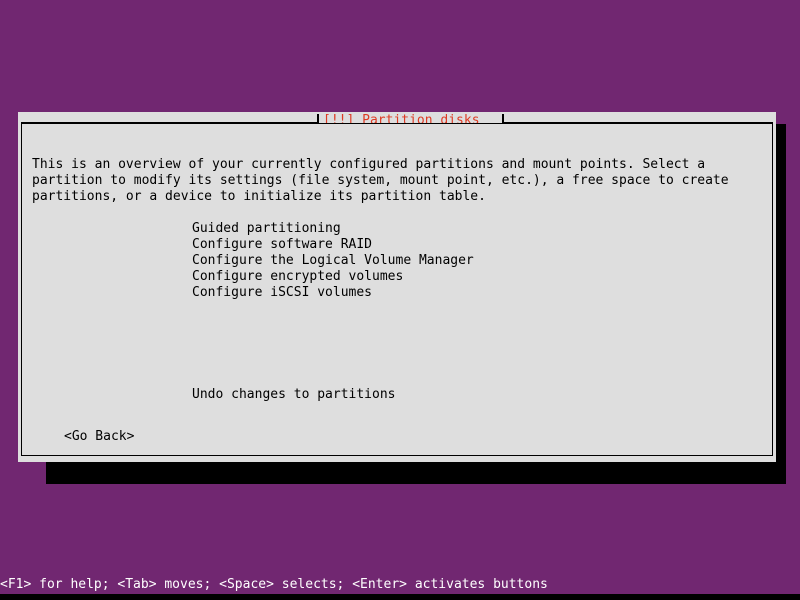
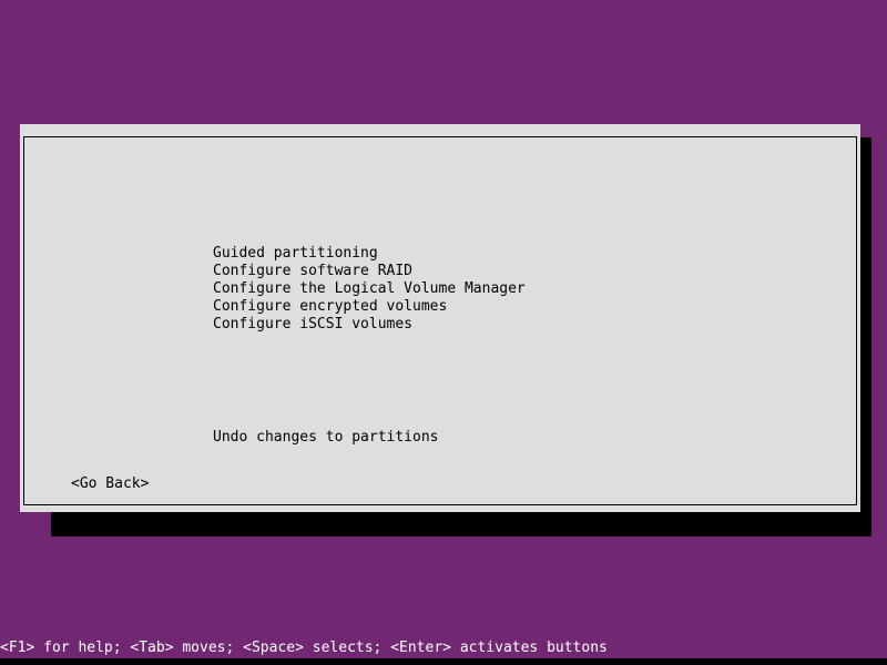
- [!!] Partition disks
- This is an overview of your currently configured partitions and mount points. Select a
- partition to modify its settings (file system, mount point, etc.), a free space to create
- partitions, or a device to initialize its partition table.
  Guided partitioning
  Configure software RAID
  Configure the Logical Volume Manager
  Configure encrypted volumes
  Configure iSCSI volumes
  Undo changes to partitions
  <Go Back>
  <F1> for help; <Tab> moves; <Space> selects; <Enter> activates buttons
